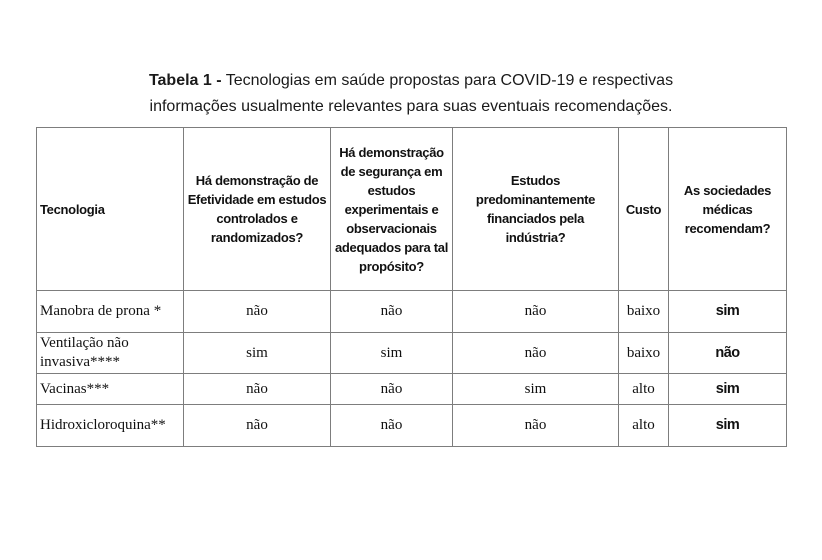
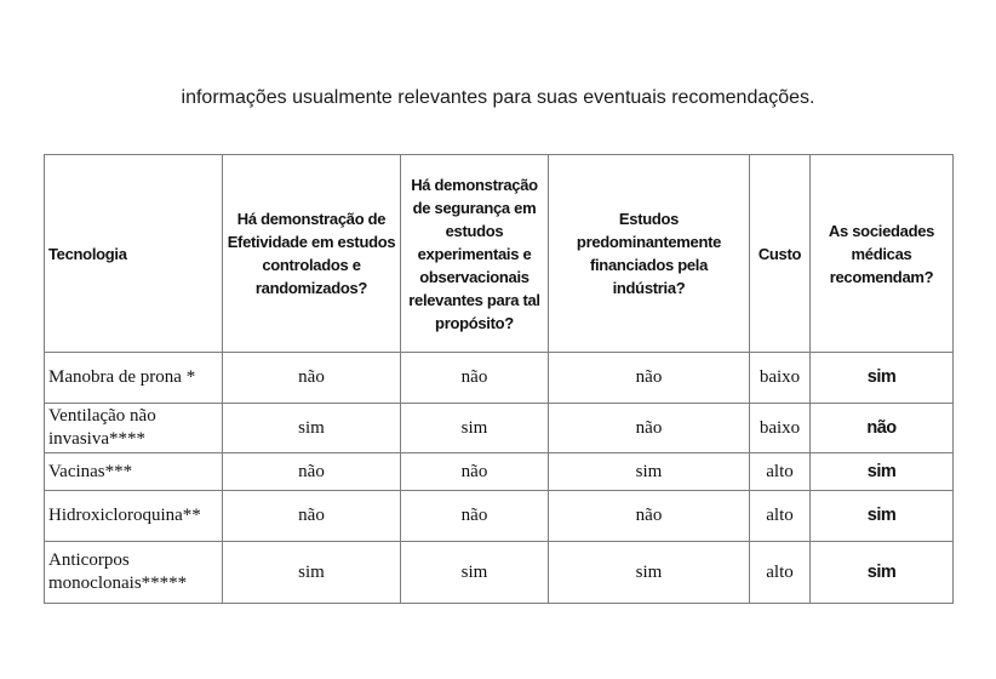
- Tabela 1 - Tecnologias em saúde propostas para COVID-19 e respectivas
  informações usualmente relevantes para suas eventuais recomendações.
- Tecnologia	Há demonstração de Efetividade em estudos controlados e randomizados?	Há demonstração de segurança em estudos experimentais e observacionais adequados para tal propósito?	Estudos predominantemente financiados pela indústria?	Custo	As sociedades médicas recomendam?
+ Tecnologia	Há demonstração de Efetividade em estudos controlados e randomizados?	Há demonstração de segurança em estudos experimentais e observacionais relevantes para tal propósito?	Estudos predominantemente financiados pela indústria?	Custo	As sociedades médicas recomendam?
  Manobra de prona *	não	não	não	baixo	sim
  Ventilação não invasiva****	sim	sim	não	baixo	não
  Vacinas***	não	não	sim	alto	sim
  Hidroxicloroquina**	não	não	não	alto	sim
+ Anticorpos monoclonais*****	sim	sim	sim	alto	sim
